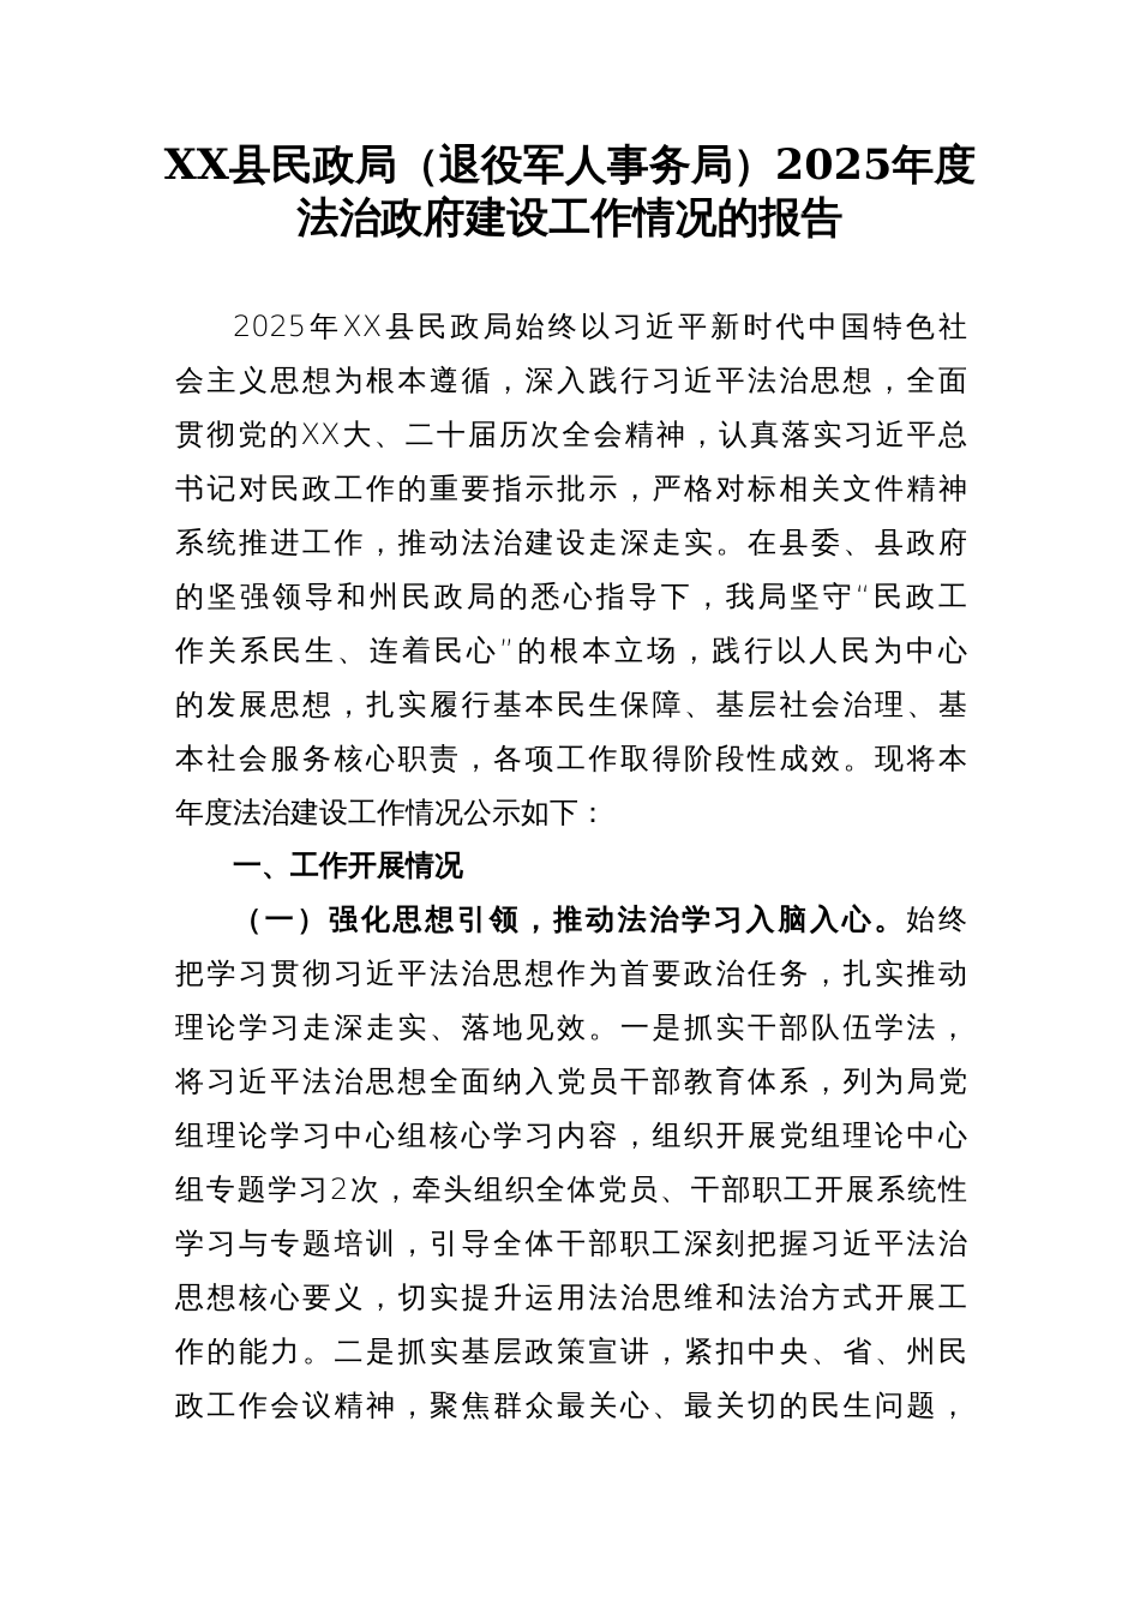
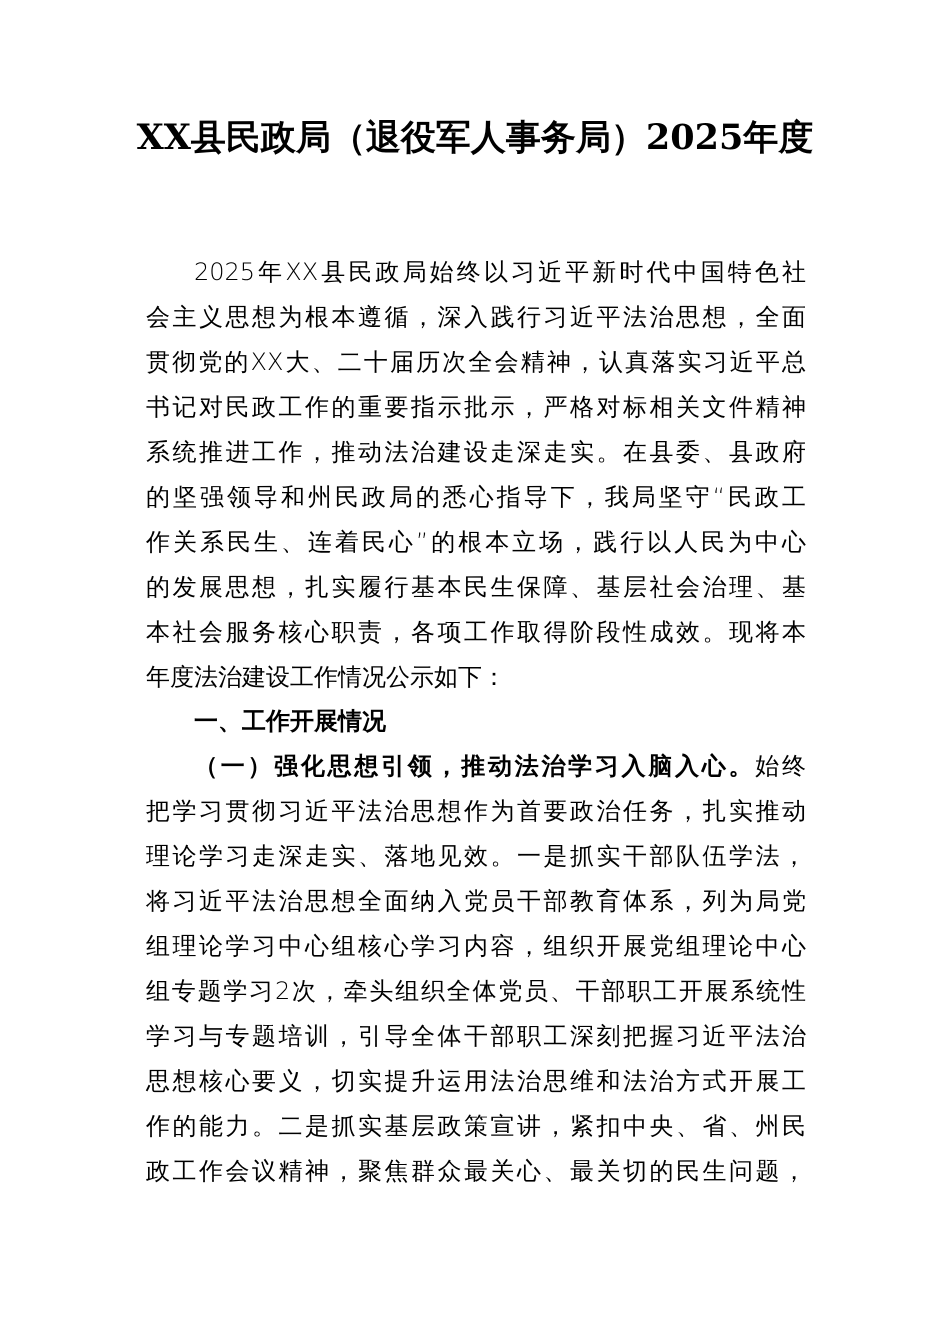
  XX县民政局（退役军人事务局）2025年度
- 法治政府建设工作情况的报告
  2025年XX县民政局始终以习近平新时代中国特色社
  会主义思想为根本遵循，深入践行习近平法治思想，全面
  贯彻党的XX大、二十届历次全会精神，认真落实习近平总
  书记对民政工作的重要指示批示，严格对标相关文件精神
  系统推进工作，推动法治建设走深走实。在县委、县政府
  的坚强领导和州民政局的悉心指导下，我局坚守“民政工
  作关系民生、连着民心”的根本立场，践行以人民为中心
  的发展思想，扎实履行基本民生保障、基层社会治理、基
  本社会服务核心职责，各项工作取得阶段性成效。现将本
  年度法治建设工作情况公示如下：
  一、工作开展情况
  （一）强化思想引领，推动法治学习入脑入心。始终
  把学习贯彻习近平法治思想作为首要政治任务，扎实推动
  理论学习走深走实、落地见效。一是抓实干部队伍学法，
  将习近平法治思想全面纳入党员干部教育体系，列为局党
  组理论学习中心组核心学习内容，组织开展党组理论中心
  组专题学习2次，牵头组织全体党员、干部职工开展系统性
  学习与专题培训，引导全体干部职工深刻把握习近平法治
  思想核心要义，切实提升运用法治思维和法治方式开展工
  作的能力。二是抓实基层政策宣讲，紧扣中央、省、州民
  政工作会议精神，聚焦群众最关心、最关切的民生问题，
